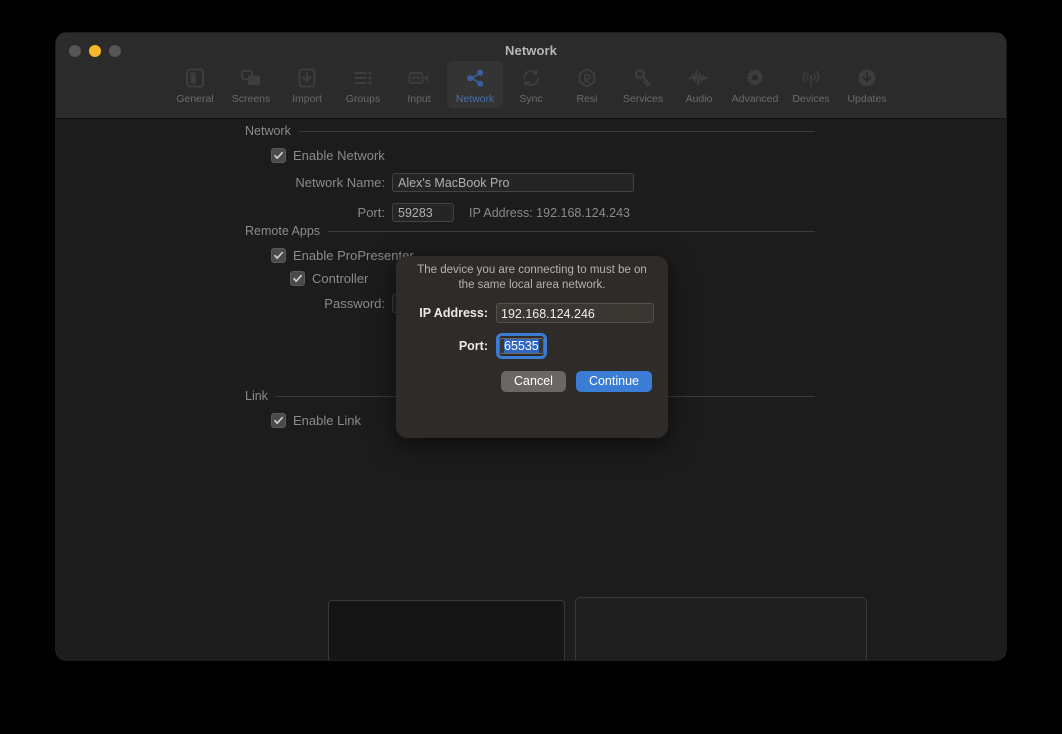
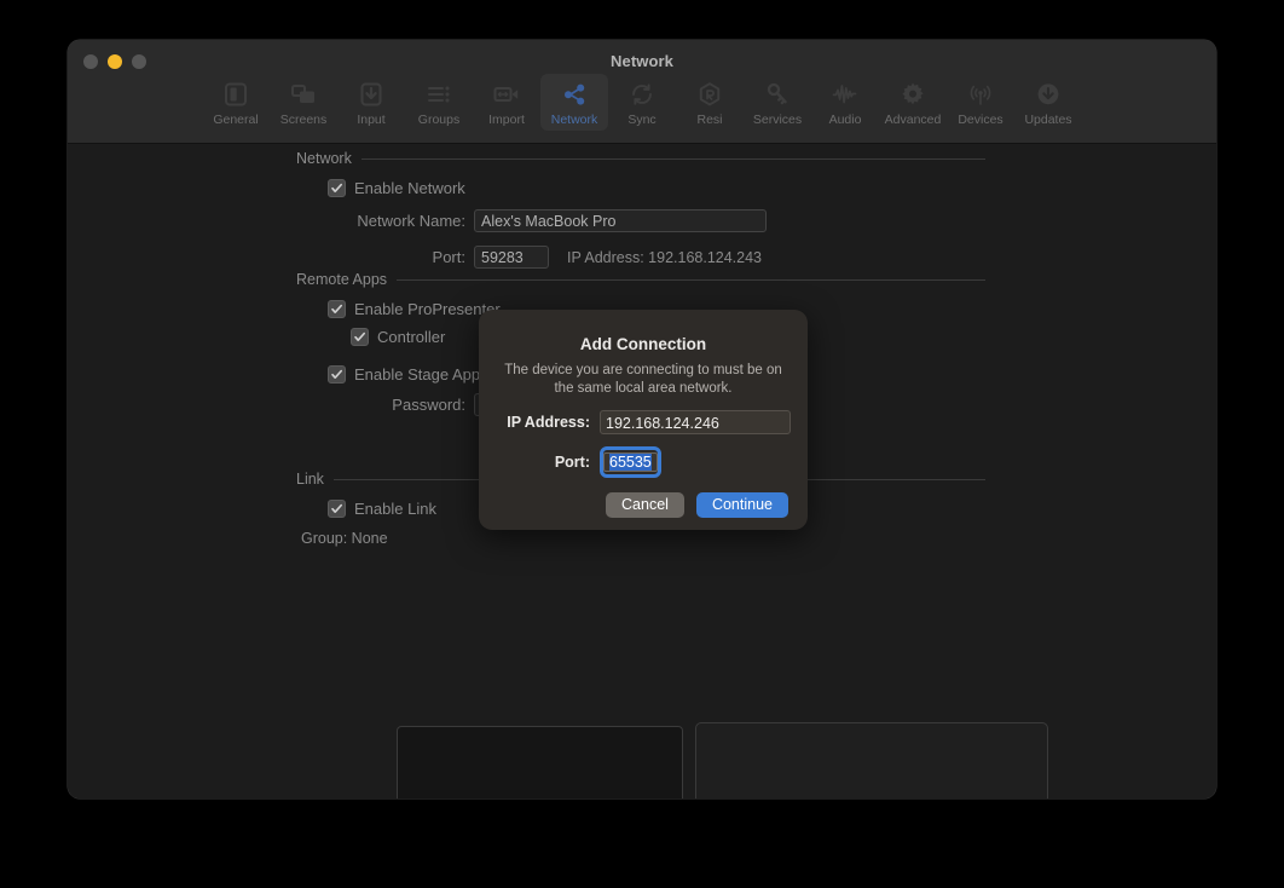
  Network
  General
  Screens
- Import
+ Input
  Groups
- Input
+ Import
  Network
  Sync
  Resi
  Services
  Audio
  Advanced
  Devices
  Updates
  Network
  Enable Network
  Network Name:
  Alex's MacBook Pro
  Port:
  59283
  IP Address: 192.168.124.243
  Remote Apps
  Enable ProPresent
  Controller
+ Enable Stage App
  Password:
  Link
  Enable Link
+ Group: None
+ Add Connection
  The device you are connecting to must be on the same local area network.
  IP Address:
  192.168.124.246
  Port:
  65535
  Cancel
  Continue
